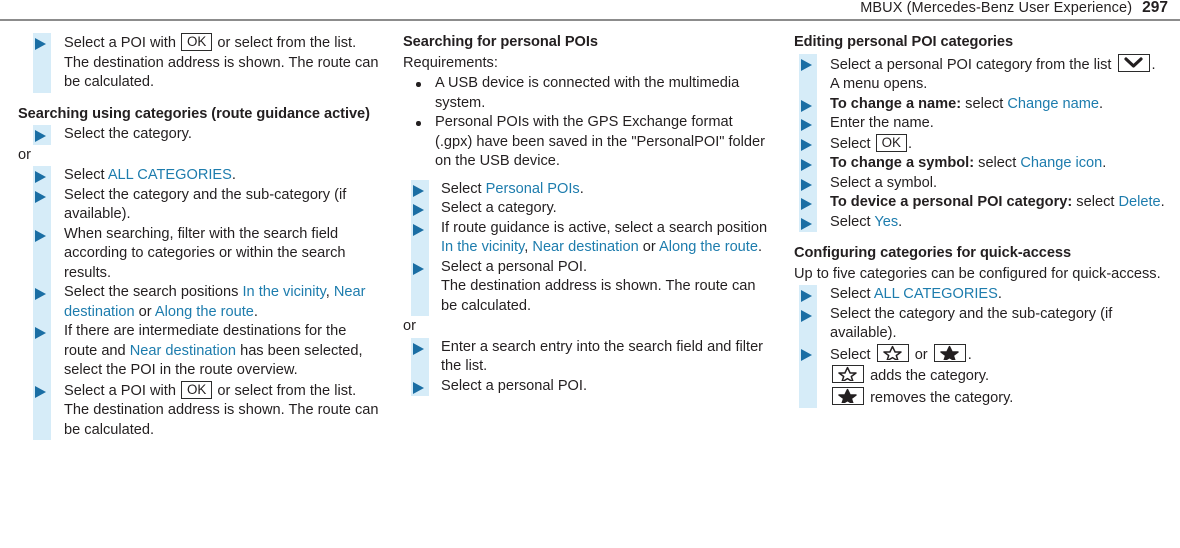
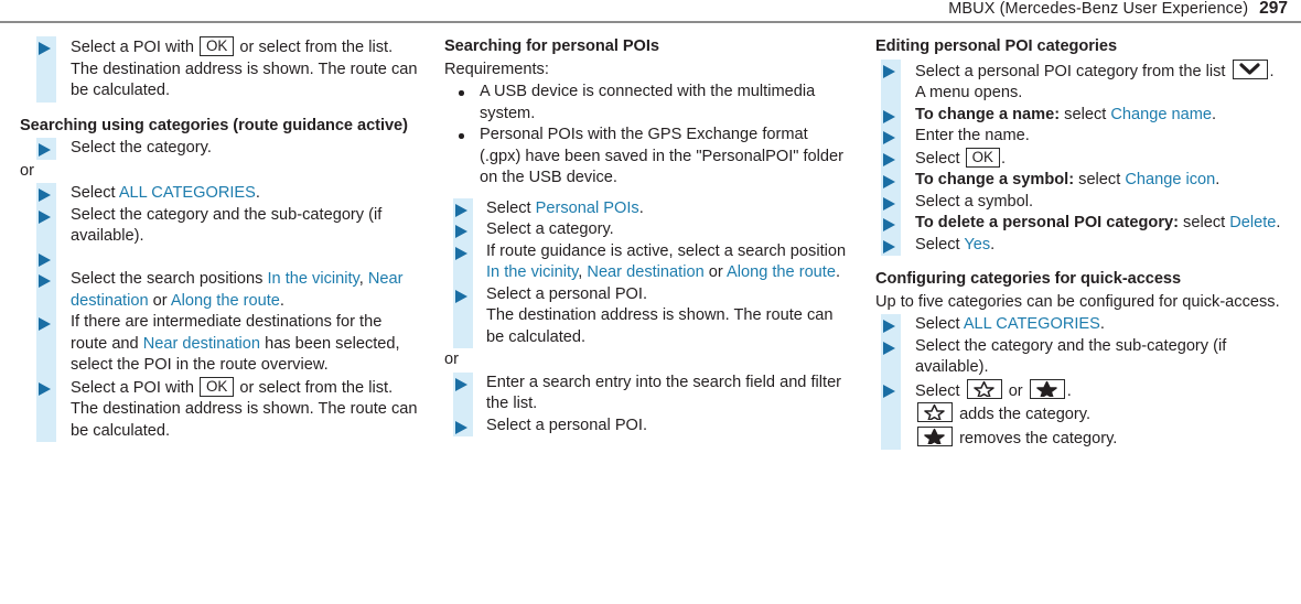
  MBUX (Mercedes-Benz User Experience)
  297
  Select a POI with OK or select from the list.
  The destination address is shown. The route can be calculated.
  Searching using categories (route guidance active)
  Select the category.
  or
  Select ALL CATEGORIES.
  Select the category and the sub-category (if available).
- When searching, filter with the search field according to categories or within the search results.
  Select the search positions In the vicinity, Near destination or Along the route.
  If there are intermediate destinations for the route and Near destination has been selected, select the POI in the route overview.
  Select a POI with OK or select from the list.
  The destination address is shown. The route can be calculated.
  Searching for personal POIs
  Requirements:
  A USB device is connected with the multimedia system.
  Personal POIs with the GPS Exchange format (.gpx) have been saved in the "PersonalPOI" folder on the USB device.
  Select Personal POIs.
  Select a category.
  If route guidance is active, select a search position In the vicinity, Near destination or Along the route.
  Select a personal POI.
  The destination address is shown. The route can be calculated.
  or
  Enter a search entry into the search field and filter the list.
  Select a personal POI.
  Editing personal POI categories
  Select a personal POI category from the list .
  A menu opens.
  To change a name: select Change name.
  Enter the name.
  Select OK .
  To change a symbol: select Change icon.
  Select a symbol.
- To device a personal POI category: select Delete.
+ To delete a personal POI category: select Delete.
  Select Yes.
  Configuring categories for quick-access
  Up to five categories can be configured for quick-access.
  Select ALL CATEGORIES.
  Select the category and the sub-category (if available).
  Select or .
  adds the category.
  removes the category.
